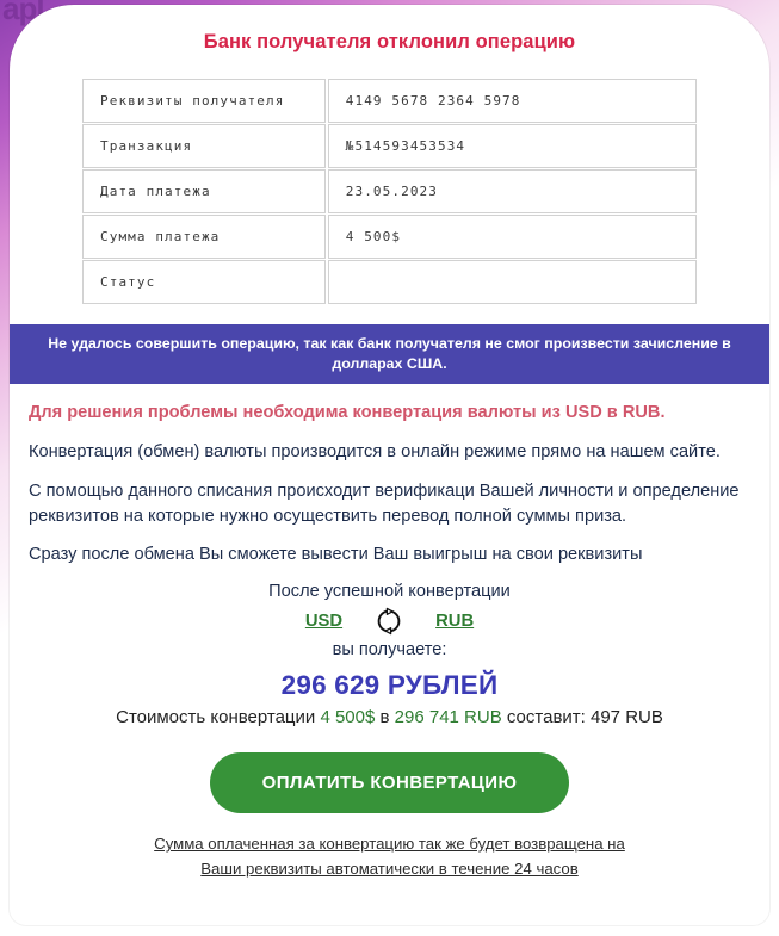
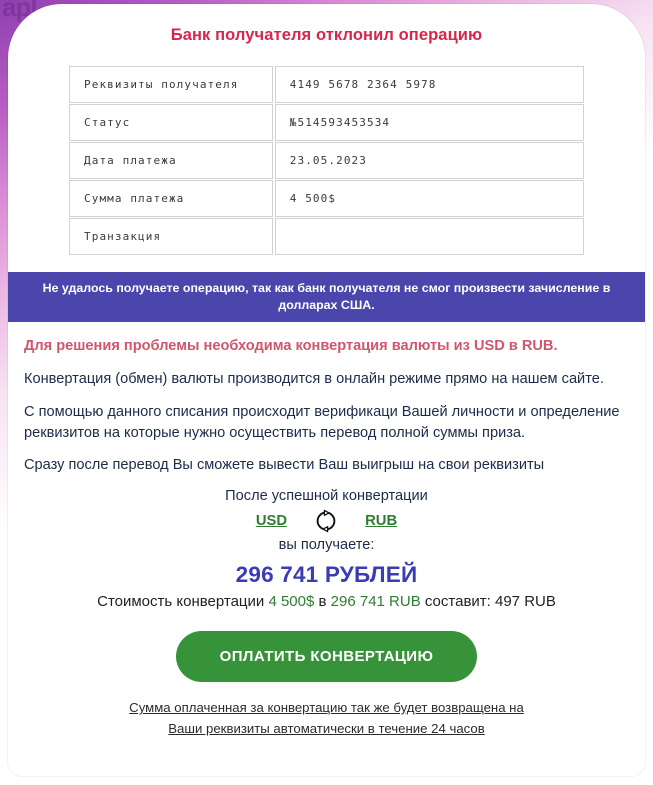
  apl
  Банк получателя отклонил операцию
  Реквизиты получателя	4149 5678 2364 5978
- Транзакция	№514593453534
+ Статус	№514593453534
  Дата платежа	23.05.2023
  Сумма платежа	4 500$
- Статус
+ Транзакция
- Не удалось совершить операцию, так как банк получателя не смог произвести зачисление в долларах США.
+ Не удалось получаете операцию, так как банк получателя не смог произвести зачисление в долларах США.
  Для решения проблемы необходима конвертация валюты из USD в RUB.
  Конвертация (обмен) валюты производится в онлайн режиме прямо на нашем сайте.
  С помощью данного списания происходит верификаци Вашей личности и определение реквизитов на которые нужно осуществить перевод полной суммы приза.
- Сразу после обмена Вы сможете вывести Ваш выигрыш на свои реквизиты
+ Сразу после перевод Вы сможете вывести Ваш выигрыш на свои реквизиты
  После успешной конвертации
  USD
  RUB
  вы получаете:
- 296 629 РУБЛЕЙ
+ 296 741 РУБЛЕЙ
  Стоимость конвертации 4 500$ в 296 741 RUB составит: 497 RUB
  ОПЛАТИТЬ КОНВЕРТАЦИЮ
  Сумма оплаченная за конвертацию так же будет возвращена на
  Ваши реквизиты автоматически в течение 24 часов
